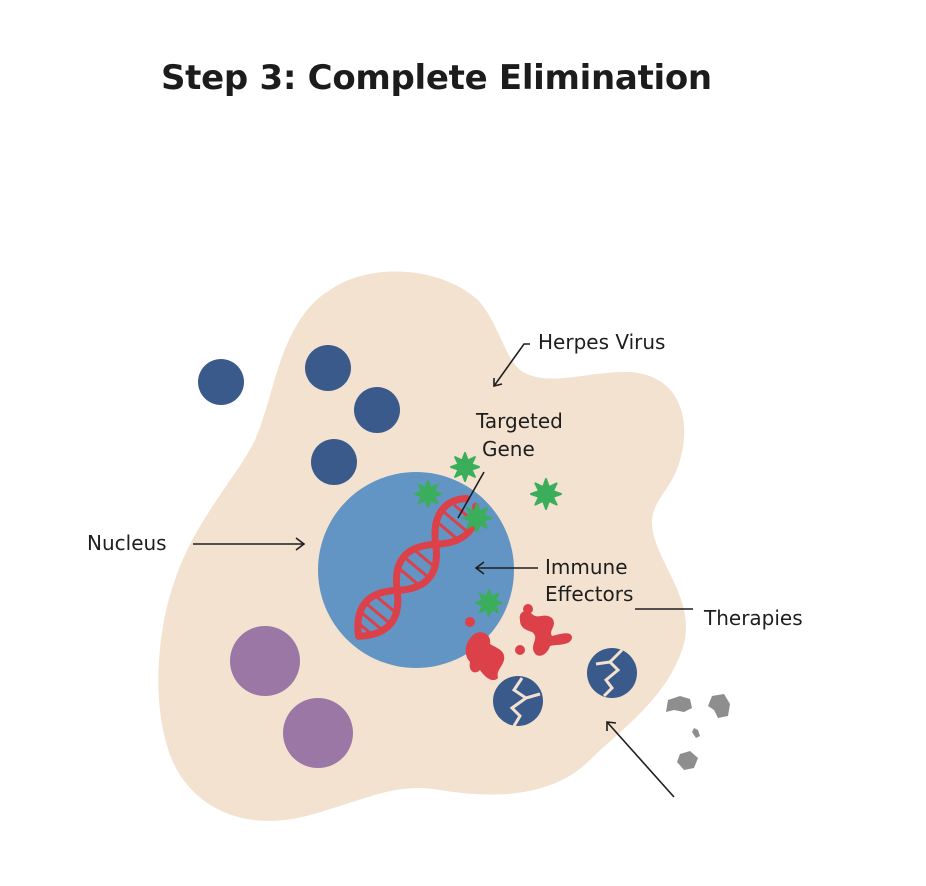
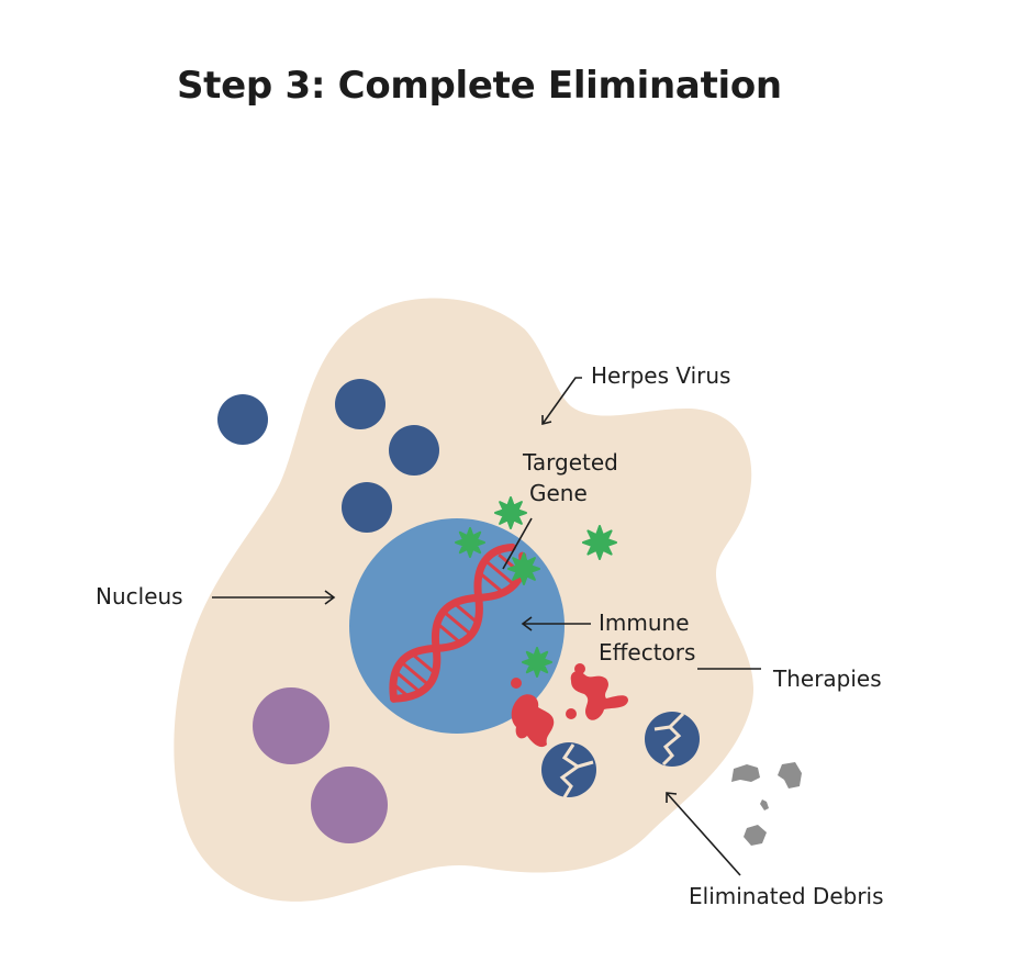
  Step 3: Complete Elimination
  Herpes Virus
  Targeted
  Gene
  Nucleus
  Immune
  Effectors
  Therapies
+ Eliminated Debris
